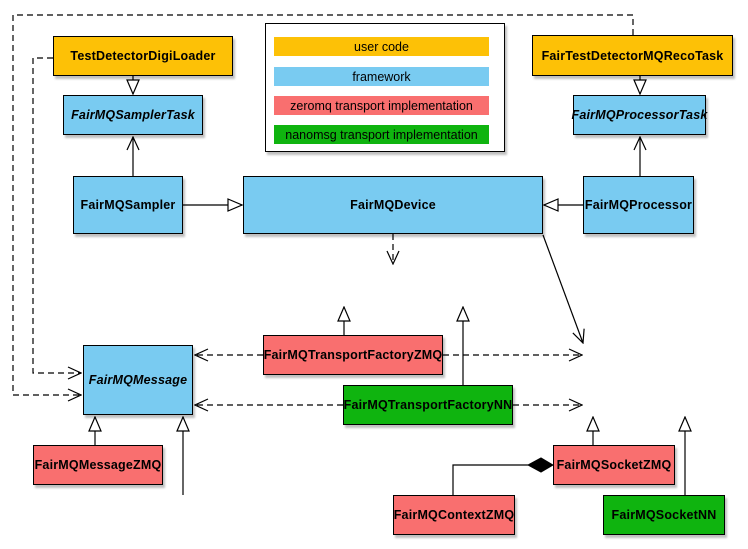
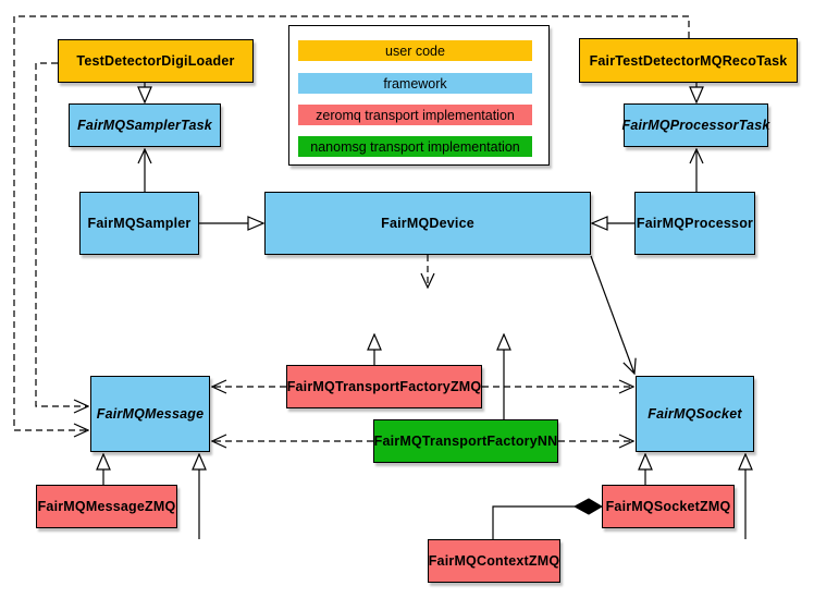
  user code
  framework
  zeromq transport implementation
  nanomsg transport implementation
  TestDetectorDigiLoader
  FairTestDetectorMQRecoTask
  FairMQSamplerTask
  FairMQProcessorTask
  FairMQSampler
  FairMQDevice
  FairMQProcessor
  FairMQTransportFactoryZMQ
  FairMQTransportFactoryNN
  FairMQMessage
+ FairMQSocket
  FairMQMessageZMQ
  FairMQSocketZMQ
  FairMQContextZMQ
- FairMQSocketNN
